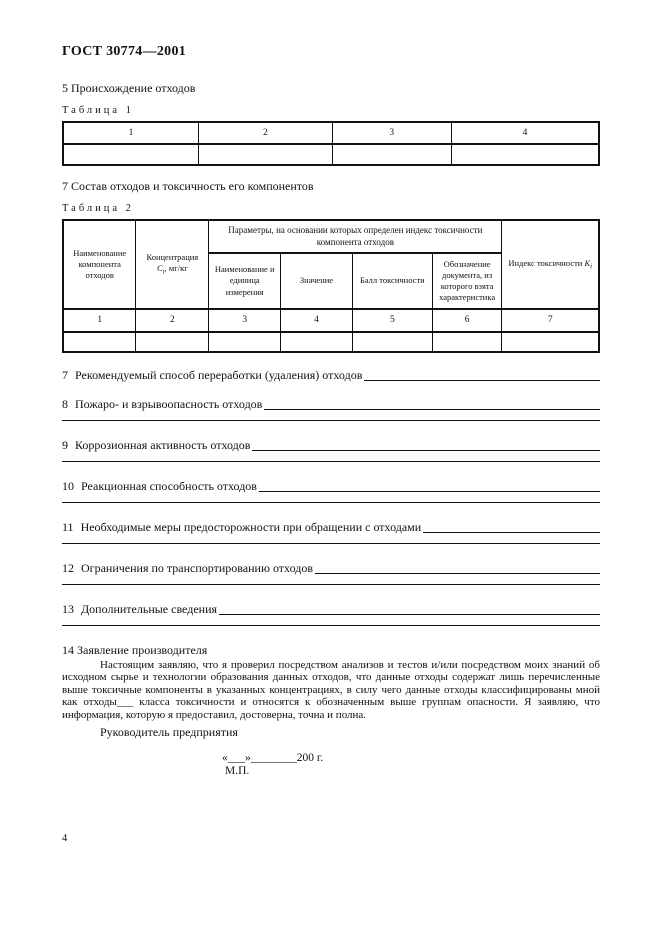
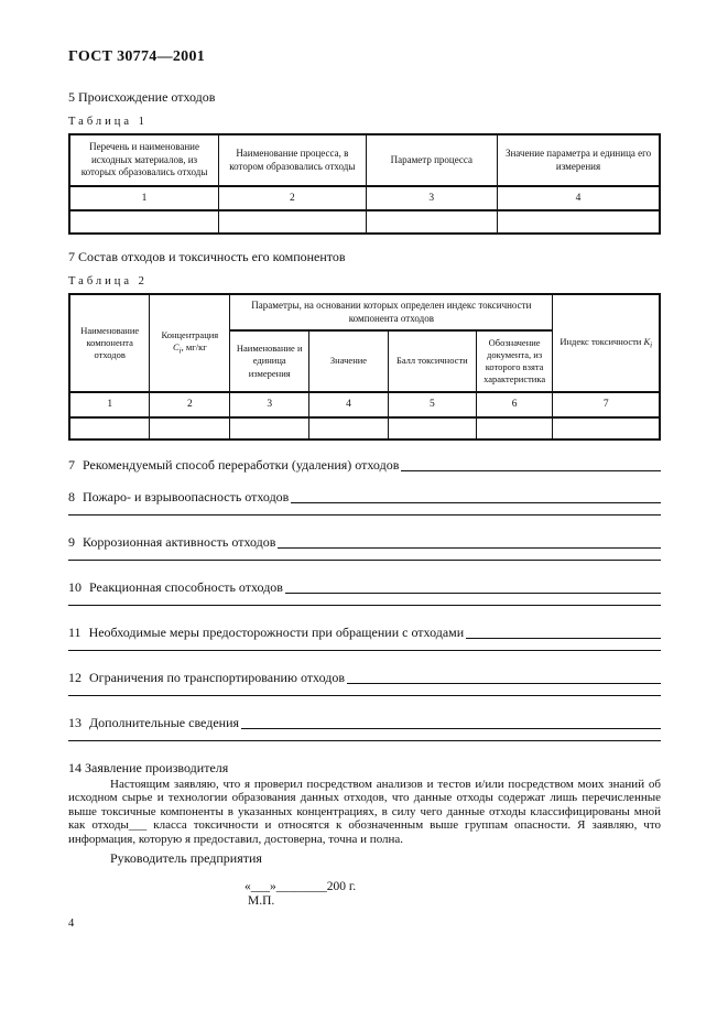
  ГОСТ 30774—2001
  5 Происхождение отходов
  Таблица 1
+ Перечень и наименование исходных материалов, из которых образовались отходы	Наименование процесса, в котором образовались отходы	Параметр процесса	Значение параметра и единица его измерения
  1	2	3	4
  7 Состав отходов и токсичность его компонентов
  Таблица 2
  Наименование компонента отходов	Концентрация Сi, мг/кг	Параметры, на основании которых определен индекс токсичности компонента отходов	Индекс токсичности Кi
  Наименование и единица измерения	Значение	Балл токсичности	Обозначение документа, из которого взята характеристика
  1	2	3	4	5	6	7
  7
  Рекомендуемый способ переработки (удаления) отходов
  8
  Пожаро- и взрывоопасность отходов
  9
  Коррозионная активность отходов
  10
  Реакционная способность отходов
  11
  Необходимые меры предосторожности при обращении с отходами
  12
  Ограничения по транспортированию отходов
  13
  Дополнительные сведения
  14 Заявление производителя
  Настоящим заявляю, что я проверил посредством анализов и тестов и/или посредством моих знаний об исходном сырье и технологии образования данных отходов, что данные отходы содержат лишь перечисленные выше токсичные компоненты в указанных концентрациях, в силу чего данные отходы классифицированы мной как отходы___ класса токсичности и относятся к обозначенным выше группам опасности. Я заявляю, что информация, которую я предоставил, достоверна, точна и полна.
  Руководитель предприятия
  «___»________200 г.
  М.П.
  4
